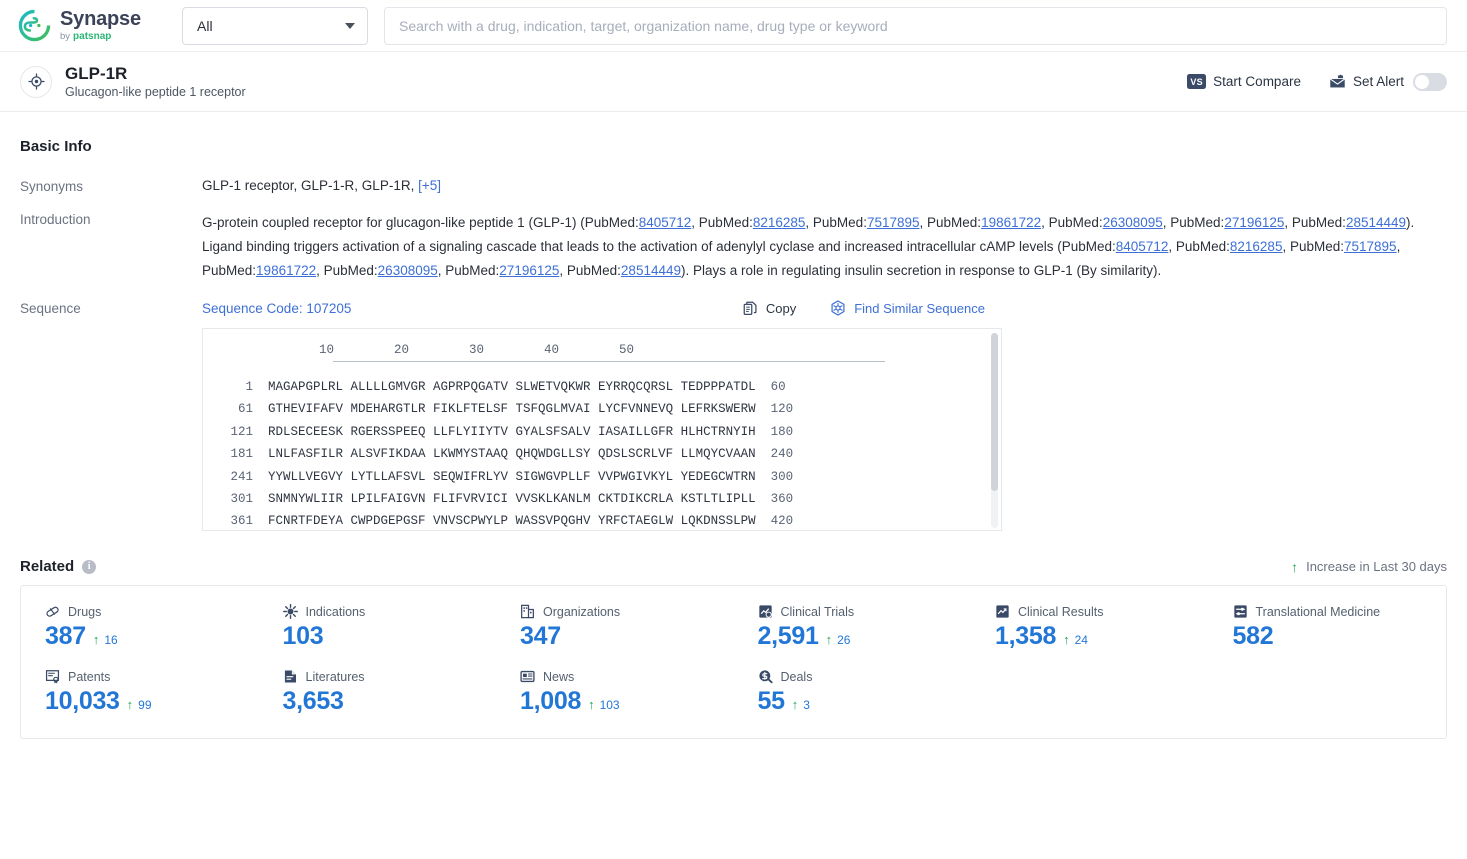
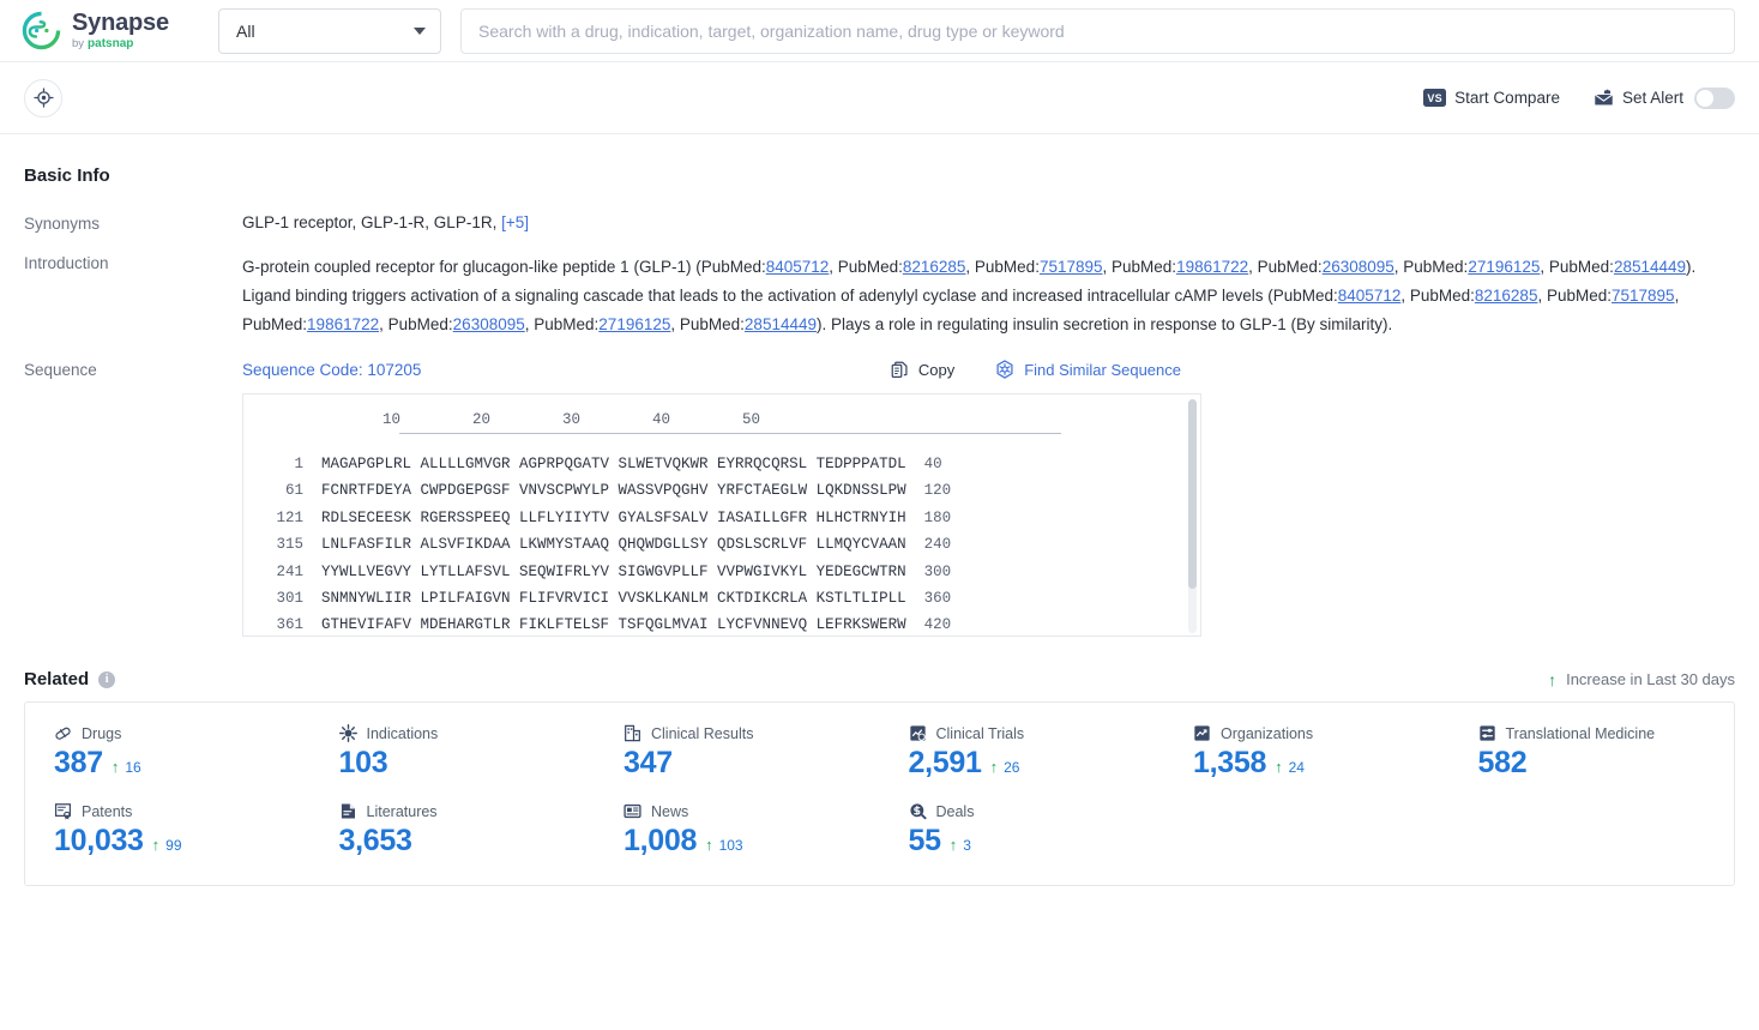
  Synapse
  by
  patsnap
  All
  Search with a drug, indication, target, organization name, drug type or keyword
- GLP-1R
- Glucagon-like peptide 1 receptor
  VS
  Start Compare
  Set Alert
  Basic Info
  Synonyms
  GLP-1 receptor, GLP-1-R, GLP-1R, [+5]
  Introduction
  G-protein coupled receptor for glucagon-like peptide 1 (GLP-1) (PubMed:8405712, PubMed:8216285, PubMed:7517895, PubMed:19861722, PubMed:26308095, PubMed:27196125, PubMed:28514449). Ligand binding triggers activation of a signaling cascade that leads to the activation of adenylyl cyclase and increased intracellular cAMP levels (PubMed:8405712, PubMed:8216285, PubMed:7517895, PubMed:19861722, PubMed:26308095, PubMed:27196125, PubMed:28514449). Plays a role in regulating insulin secretion in response to GLP-1 (By similarity).
  Sequence
  Sequence Code: 107205
  Copy
  Find Similar Sequence
  10 20 30 40 50
- 1 MAGAPGPLRL ALLLLGMVGR AGPRPQGATV SLWETVQKWR EYRRQCQRSL TEDPPPATDL 60
+ 1 MAGAPGPLRL ALLLLGMVGR AGPRPQGATV SLWETVQKWR EYRRQCQRSL TEDPPPATDL 40
- 61 GTHEVIFAFV MDEHARGTLR FIKLFTELSF TSFQGLMVAI LYCFVNNEVQ LEFRKSWERW 120
+ 61 FCNRTFDEYA CWPDGEPGSF VNVSCPWYLP WASSVPQGHV YRFCTAEGLW LQKDNSSLPW 120
  121 RDLSECEESK RGERSSPEEQ LLFLYIIYTV GYALSFSALV IASAILLGFR HLHCTRNYIH 180
- 181 LNLFASFILR ALSVFIKDAA LKWMYSTAAQ QHQWDGLLSY QDSLSCRLVF LLMQYCVAAN 240
+ 315 LNLFASFILR ALSVFIKDAA LKWMYSTAAQ QHQWDGLLSY QDSLSCRLVF LLMQYCVAAN 240
  241 YYWLLVEGVY LYTLLAFSVL SEQWIFRLYV SIGWGVPLLF VVPWGIVKYL YEDEGCWTRN 300
  301 SNMNYWLIIR LPILFAIGVN FLIFVRVICI VVSKLKANLM CKTDIKCRLA KSTLTLIPLL 360
- 361 FCNRTFDEYA CWPDGEPGSF VNVSCPWYLP WASSVPQGHV YRFCTAEGLW LQKDNSSLPW 420
+ 361 GTHEVIFAFV MDEHARGTLR FIKLFTELSF TSFQGLMVAI LYCFVNNEVQ LEFRKSWERW 420
  Related
  i
  ↑
  Increase in Last 30 days
  Drugs
  387
  ↑
  16
  Indications
  103
- Organizations
+ Clinical Results
  347
  Clinical Trials
  2,591
  ↑
  26
- Clinical Results
+ Organizations
  1,358
  ↑
  24
  Translational Medicine
  582
  Patents
  10,033
  ↑
  99
  Literatures
  3,653
  News
  1,008
  ↑
  103
  Deals
  55
  ↑
  3
